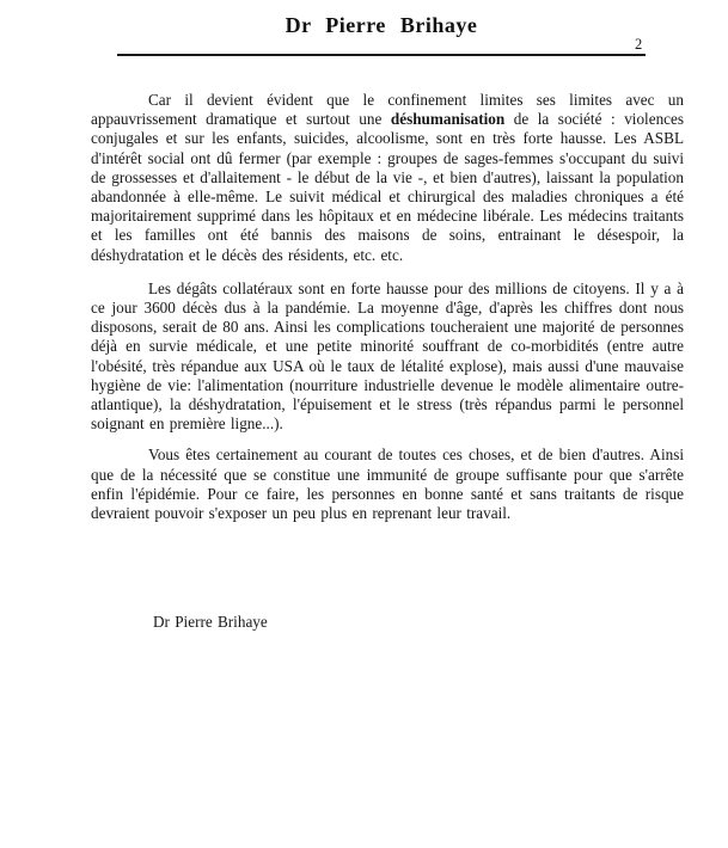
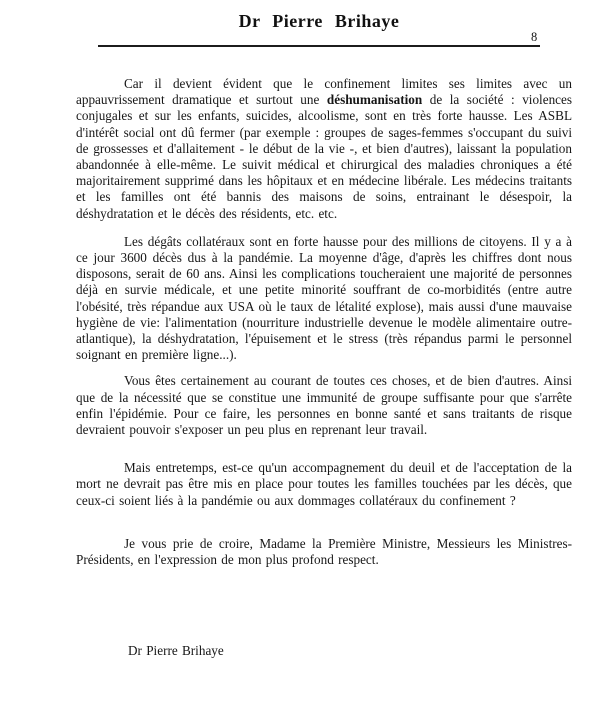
  Dr Pierre Brihaye
- 2
+ 8
  Car il devient évident que le confinement limites ses limites avec un appauvrissement dramatique et surtout une déshumanisation de la société : violences conjugales et sur les enfants, suicides, alcoolisme, sont en très forte hausse. Les ASBL d'intérêt social ont dû fermer (par exemple : groupes de sages-femmes s'occupant du suivi de grossesses et d'allaitement - le début de la vie -, et bien d'autres), laissant la population abandonnée à elle-même. Le suivit médical et chirurgical des maladies chroniques a été majoritairement supprimé dans les hôpitaux et en médecine libérale. Les médecins traitants et les familles ont été bannis des maisons de soins, entrainant le désespoir, la déshydratation et le décès des résidents, etc. etc.
- Les dégâts collatéraux sont en forte hausse pour des millions de citoyens. Il y a à ce jour 3600 décès dus à la pandémie. La moyenne d'âge, d'après les chiffres dont nous disposons, serait de 80 ans. Ainsi les complications toucheraient une majorité de personnes déjà en survie médicale, et une petite minorité souffrant de co-morbidités (entre autre l'obésité, très répandue aux USA où le taux de létalité explose), mais aussi d'une mauvaise hygiène de vie: l'alimentation (nourriture industrielle devenue le modèle alimentaire outre-atlantique), la déshydratation, l'épuisement et le stress (très répandus parmi le personnel soignant en première ligne...).
+ Les dégâts collatéraux sont en forte hausse pour des millions de citoyens. Il y a à ce jour 3600 décès dus à la pandémie. La moyenne d'âge, d'après les chiffres dont nous disposons, serait de 60 ans. Ainsi les complications toucheraient une majorité de personnes déjà en survie médicale, et une petite minorité souffrant de co-morbidités (entre autre l'obésité, très répandue aux USA où le taux de létalité explose), mais aussi d'une mauvaise hygiène de vie: l'alimentation (nourriture industrielle devenue le modèle alimentaire outre-atlantique), la déshydratation, l'épuisement et le stress (très répandus parmi le personnel soignant en première ligne...).
  Vous êtes certainement au courant de toutes ces choses, et de bien d'autres. Ainsi que de la nécessité que se constitue une immunité de groupe suffisante pour que s'arrête enfin l'épidémie. Pour ce faire, les personnes en bonne santé et sans traitants de risque devraient pouvoir s'exposer un peu plus en reprenant leur travail.
+ Mais entretemps, est-ce qu'un accompagnement du deuil et de l'acceptation de la mort ne devrait pas être mis en place pour toutes les familles touchées par les décès, que ceux-ci soient liés à la pandémie ou aux dommages collatéraux du confinement ?
+ Je vous prie de croire, Madame la Première Ministre, Messieurs les Ministres-Présidents, en l'expression de mon plus profond respect.
  Dr Pierre Brihaye
